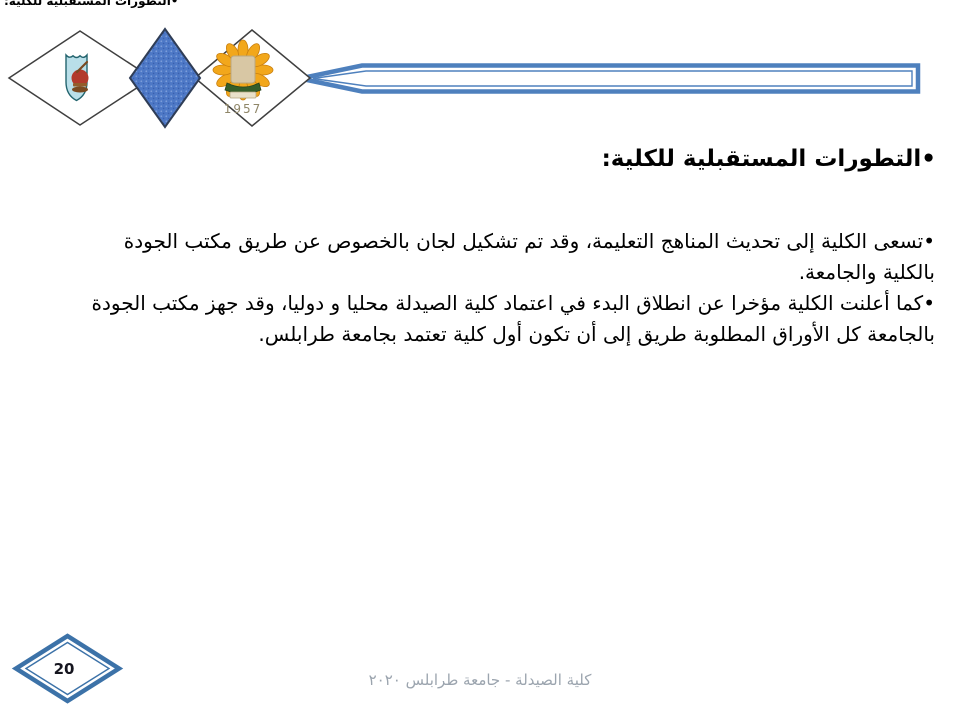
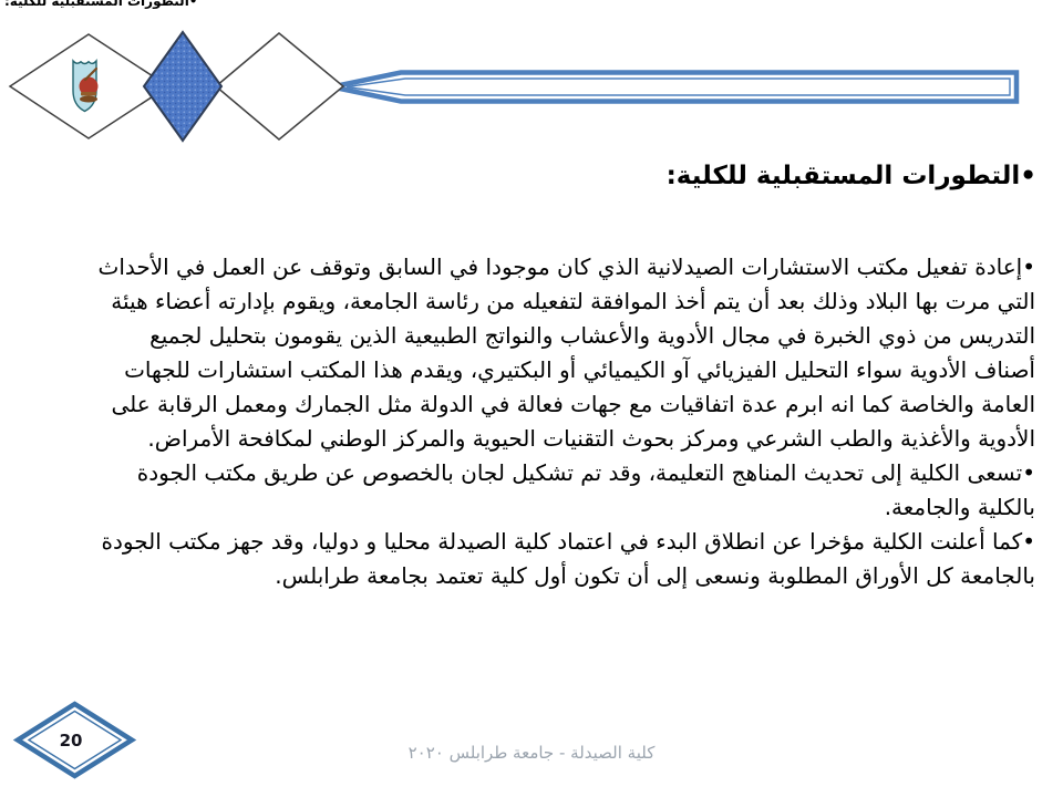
  •التطورات المستقبلية للكلية:
- 1957
  •التطورات المستقبلية للكلية:
+ •إعادة تفعيل مكتب الاستشارات الصيدلانية الذي كان موجودا في السابق وتوقف عن العمل في الأحداث التي مرت بها البلاد وذلك بعد أن يتم أخذ الموافقة لتفعيله من رئاسة الجامعة، ويقوم بإدارته أعضاء هيئة التدريس من ذوي الخبرة في مجال الأدوية والأعشاب والنواتج الطبيعية الذين يقومون بتحليل لجميع أصناف الأدوية سواء التحليل الفيزيائي آو الكيميائي أو البكتيري، ويقدم هذا المكتب استشارات للجهات العامة والخاصة كما انه ابرم عدة اتفاقيات مع جهات فعالة في الدولة مثل الجمارك ومعمل الرقابة على الأدوية والأغذية والطب الشرعي ومركز بحوث التقنيات الحيوية والمركز الوطني لمكافحة الأمراض.
  •تسعى الكلية إلى تحديث المناهج التعليمة، وقد تم تشكيل لجان بالخصوص عن طريق مكتب الجودة بالكلية والجامعة.
- •كما أعلنت الكلية مؤخرا عن انطلاق البدء في اعتماد كلية الصيدلة محليا و دوليا، وقد جهز مكتب الجودة بالجامعة كل الأوراق المطلوبة طريق إلى أن تكون أول كلية تعتمد بجامعة طرابلس.
+ •كما أعلنت الكلية مؤخرا عن انطلاق البدء في اعتماد كلية الصيدلة محليا و دوليا، وقد جهز مكتب الجودة بالجامعة كل الأوراق المطلوبة ونسعى إلى أن تكون أول كلية تعتمد بجامعة طرابلس.
  20
  كلية الصيدلة - جامعة طرابلس ٢٠٢٠
